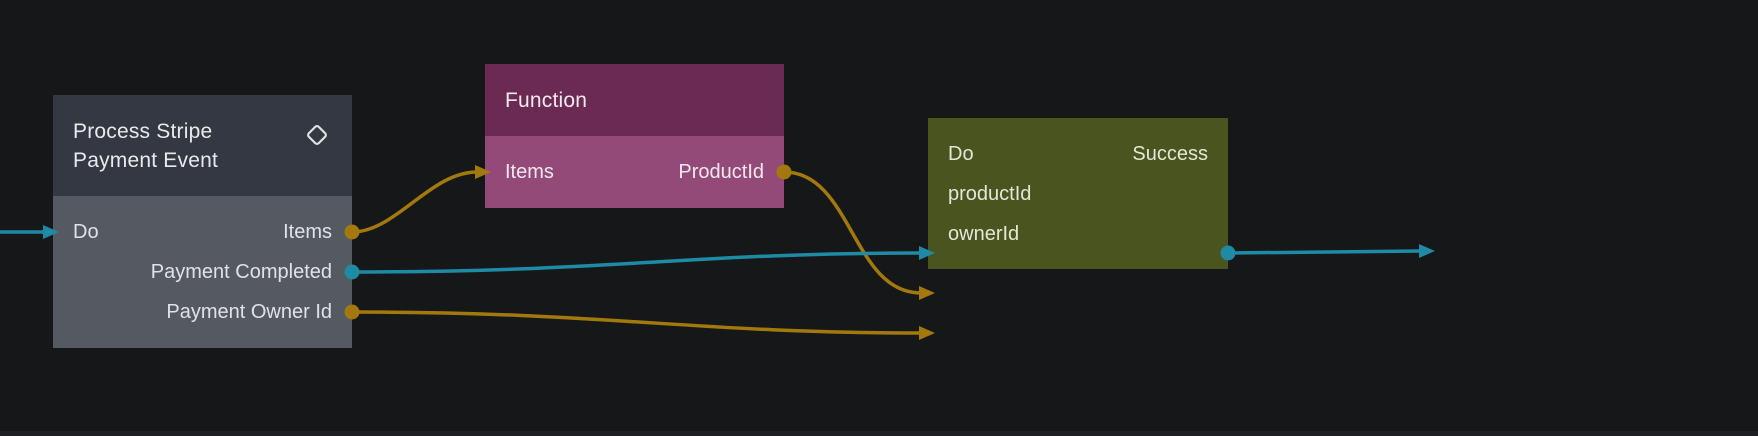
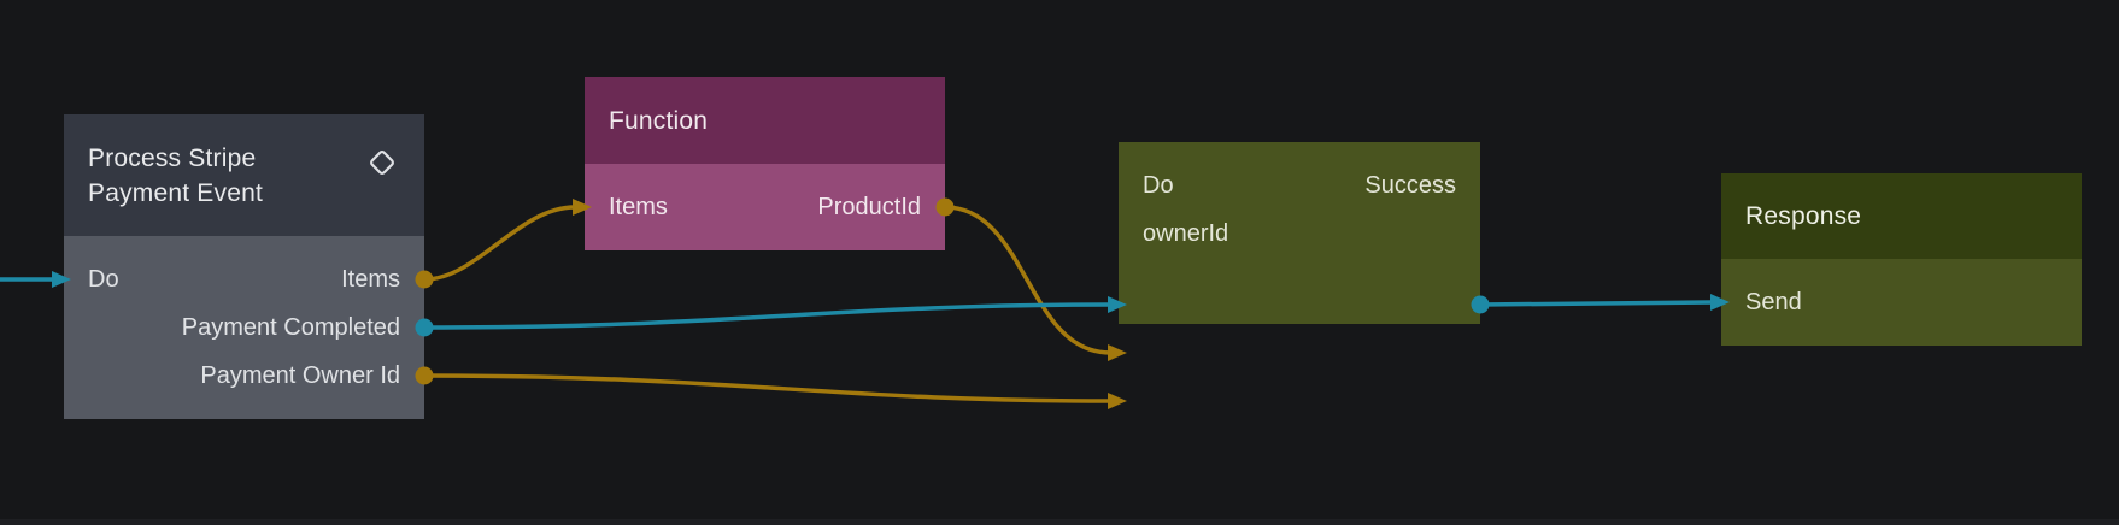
  Process Stripe Payment Event
  Do
  Items
  Payment Completed
  Payment Owner Id
  Function
  Items
  ProductId
  Do
  Success
- productId
  ownerId
+ Response
+ Send
